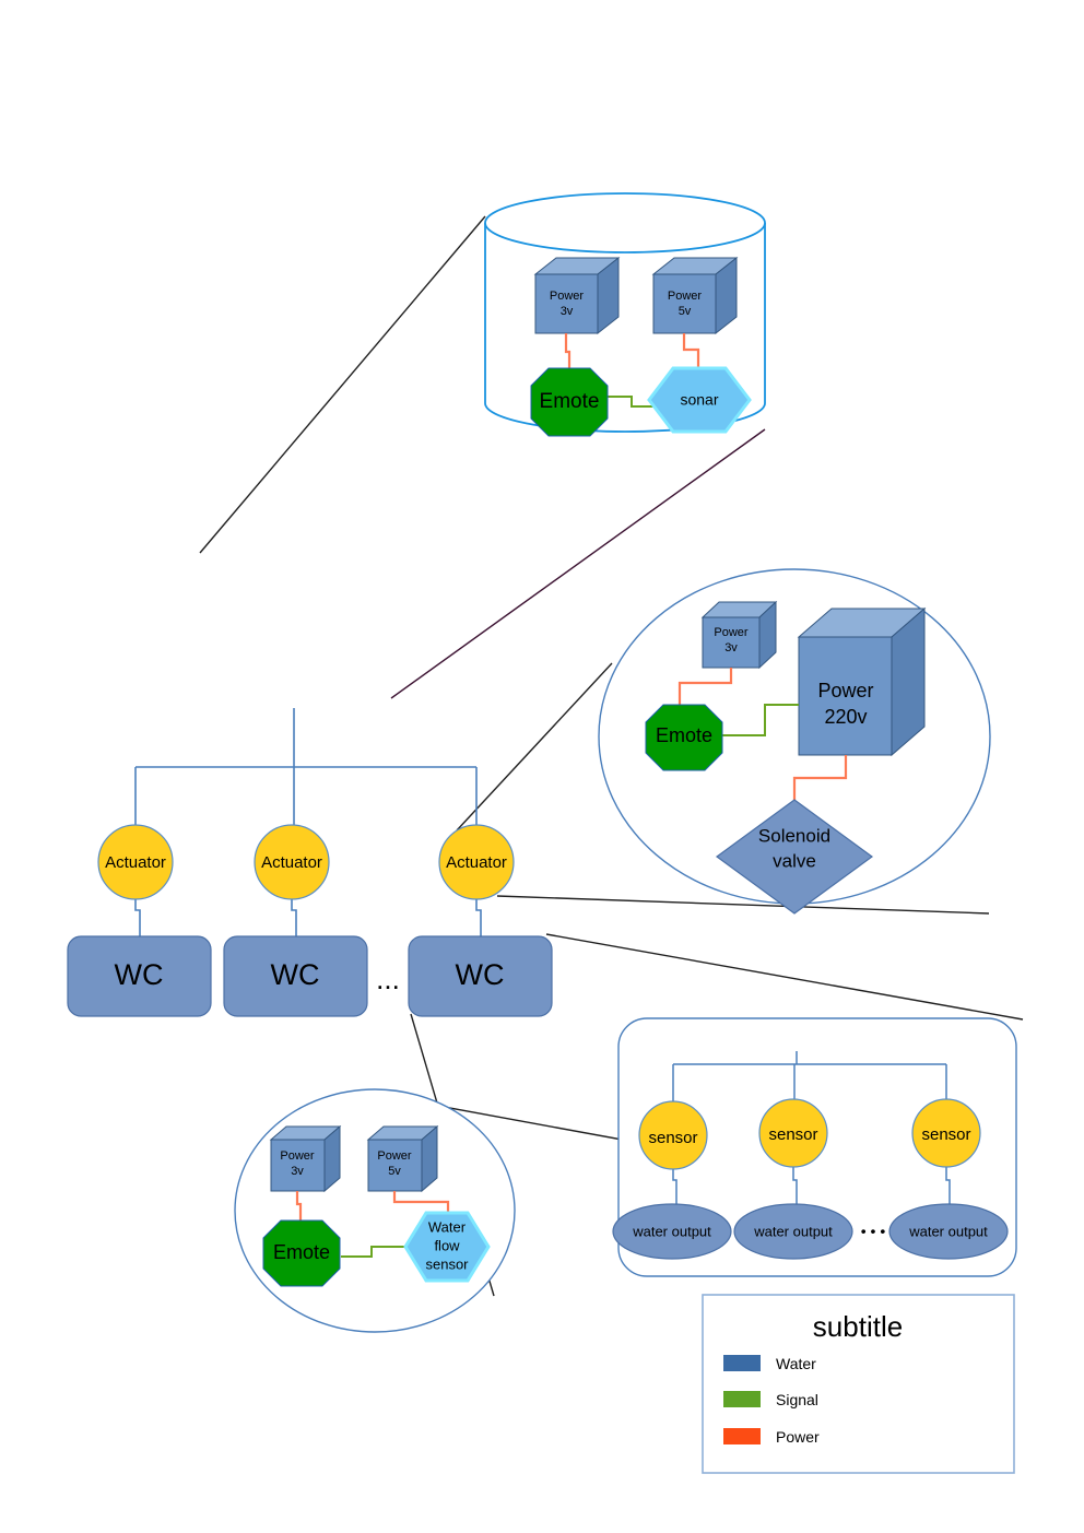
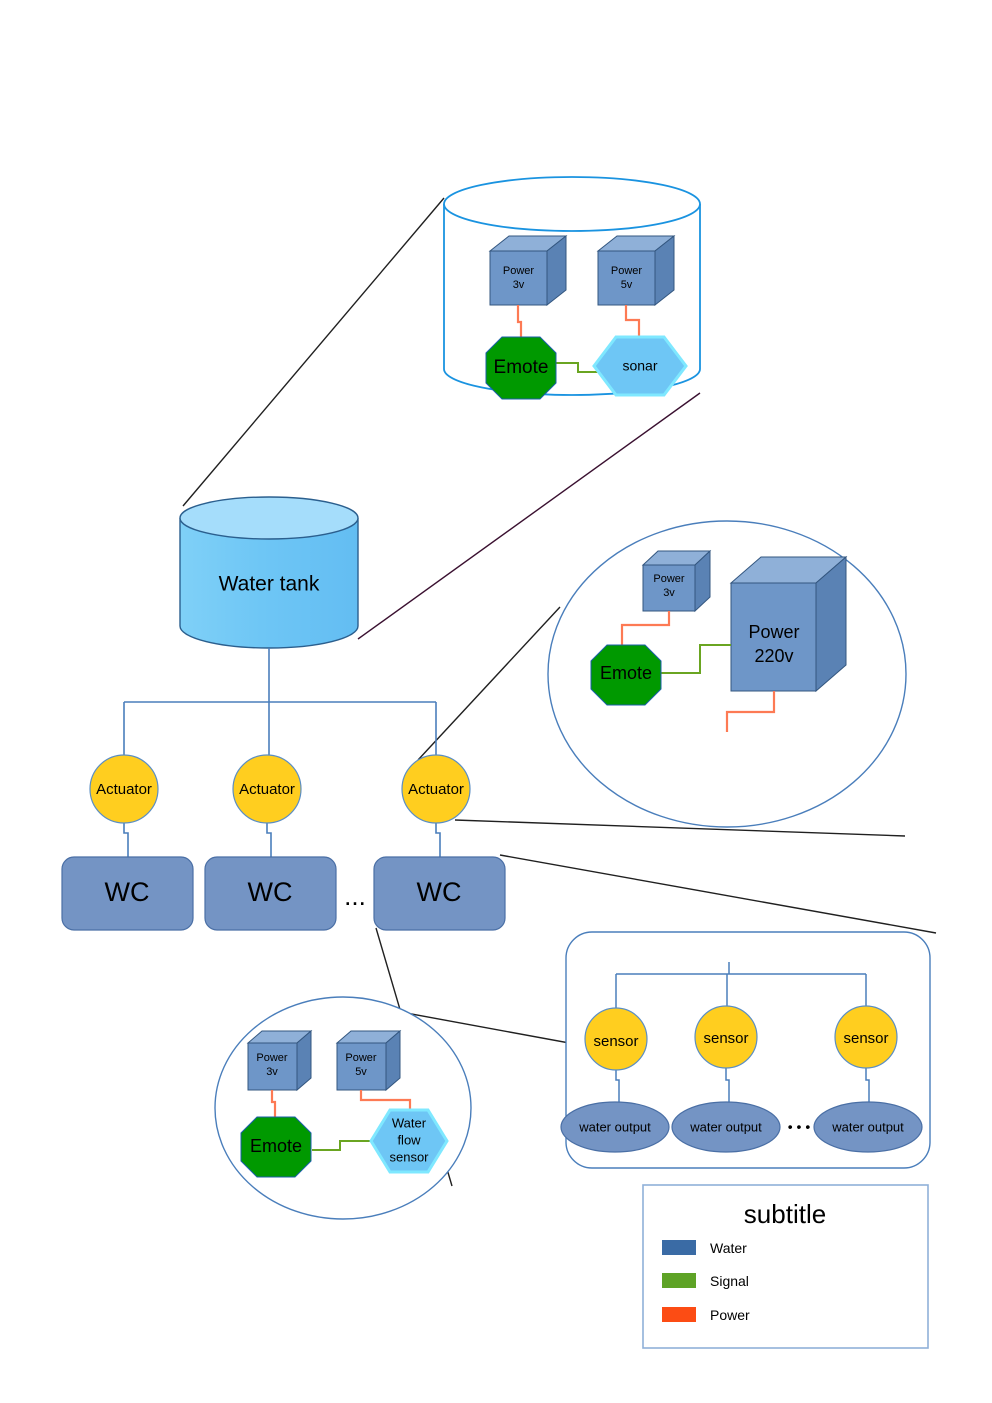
  Power
  3v
  Power
  5v
  Emote
  sonar
+ Water tank
  Actuator
  Actuator
  Actuator
  WC
  WC
  ...
  WC
  Power
  3v
  Power
  220v
  Emote
- Solenoid
- valve
  sensor
  sensor
  sensor
  water output
  water output
  • • •
  water output
  Power
  3v
  Power
  5v
  Emote
  Water
  flow
  sensor
  subtitle
  Water
  Signal
  Power
